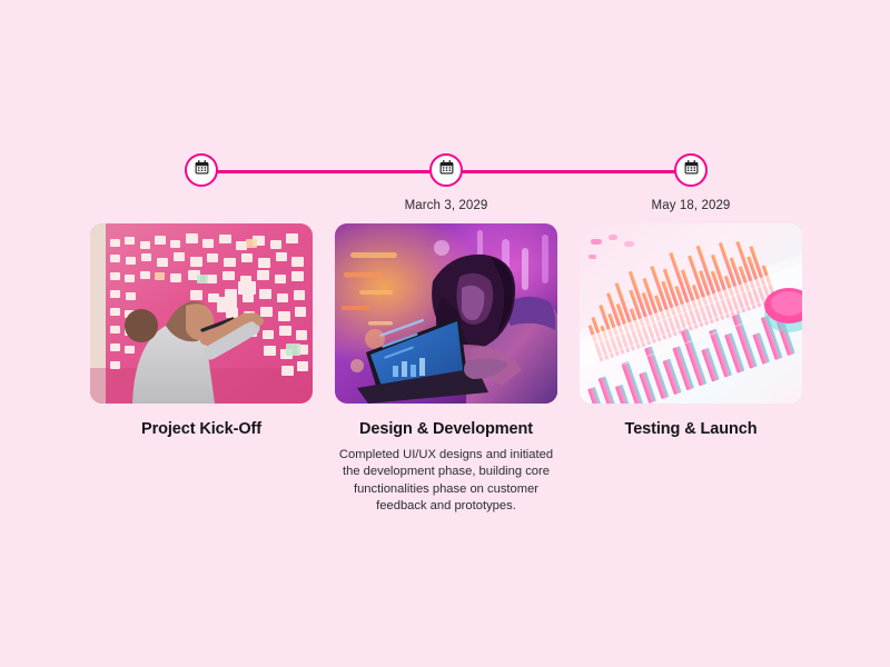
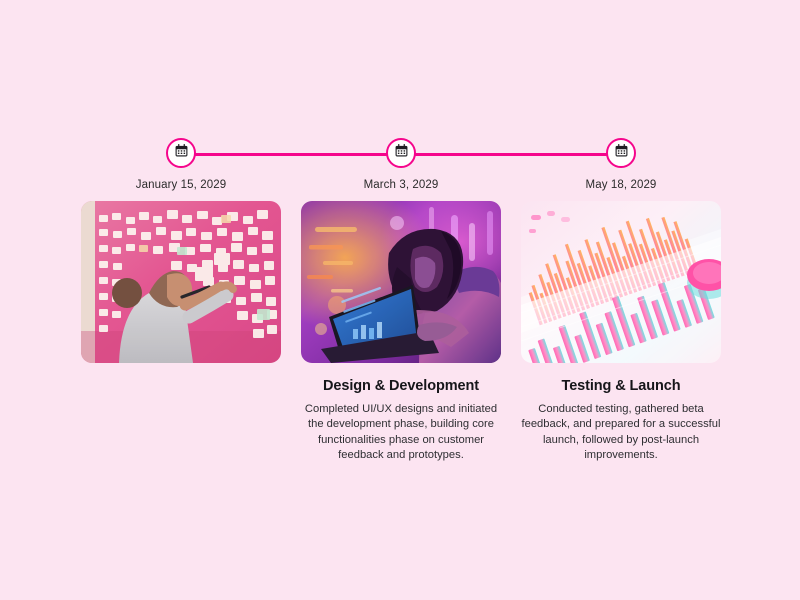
+ January 15, 2029
  March 3, 2029
  May 18, 2029
- Project Kick-Off
  Design & Development
  Completed UI/UX designs and initiated the development phase, building core functionalities phase on customer feedback and prototypes.
  Testing & Launch
+ Conducted testing, gathered beta feedback, and prepared for a successful launch, followed by post-launch improvements.
